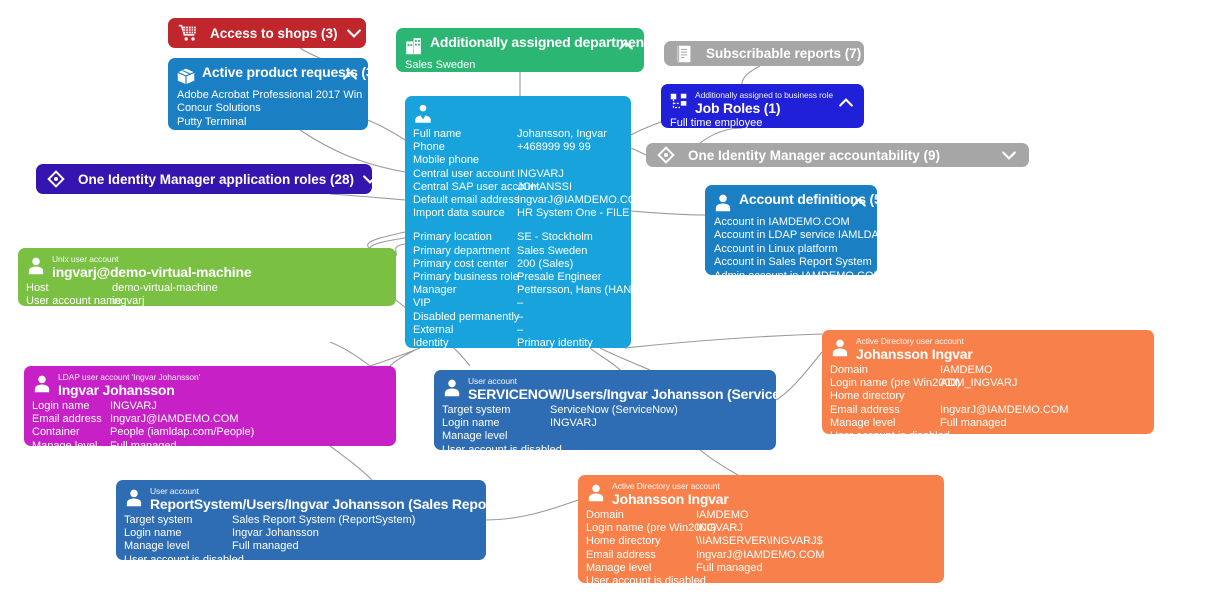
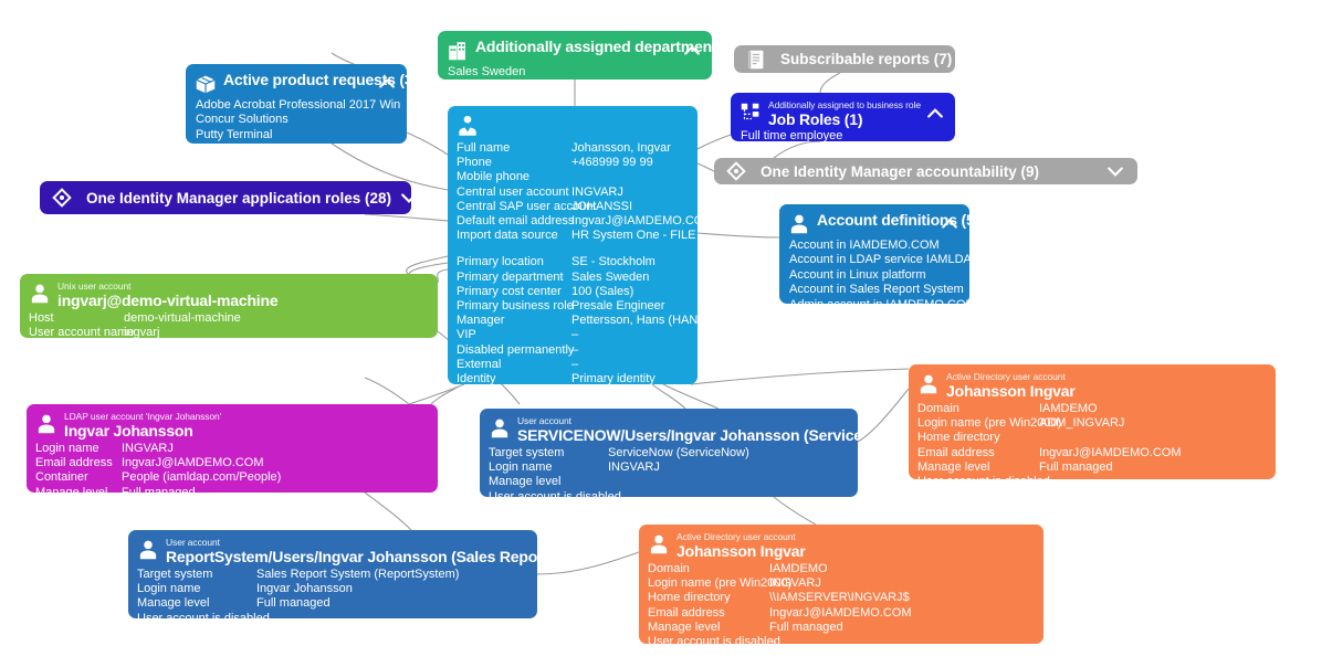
- Access to shops (3)
  Active product reque (
  Adobe Acrobat Professional 2017 Win
  Concur Solutions
  Putty Terminal
  One Identity Manager application roles (28)
  Unix user account
  ingvarj@demo-virtual-machine
  Host
  demo-virtual-machine
  User account nam
  ingvarj
  LDAP user account 'Ingvar Johansson'
  Ingvar Johansson
  Login name
  INGVARJ
  Email address
  IngvarJ@IAMDEMO.COM
  Container
  People (iamldap.com/People)
  Manage level
  Full managed
  Full name
  Johansson, Ingvar
  Phone
  +468999 99 99
  Mobile phone
  Central user account
  INGVARJ
  Central SAP user acc
  JOHANSSI
  Default email address
  IngvarJ@IAMDEMO.C
  Import data source
  HR System One - FILE
  Primary location
  SE - Stockholm
  Primary department
  Sales Sweden
  Primary cost center
- 200 (Sales)
+ 100 (Sales)
  Primary business role
  Presale Engineer
  Manager
  Pettersson, Hans (HAN
  VIP
  –
  Disabled permanently
  –
  External
  –
  Identity
  Primary identity
  Additionally assigned departn
  Sales Sweden
  Subscribable reports (7)
  Additionally assigned to business role
  Job Roles (1)
  Full time employee
  One Identity Manager accountability (9)
  Account definitio (
  Account in IAMDEMO.COM
  Account in LDAP service IAMLDA
  Account in Linux platform
  Account in Sales Report System
  User account
  SERVICENOW/Users/Ingvar Johansson (Servic
  Target system
  ServiceNow (ServiceNow)
  Login name
  INGVARJ
  Manage level
  User account is disabl
  –
  Active Directory user account
  Johansson Ingvar
  Domain
  IAMDEMO
  Login name (pre Win2
  ADM_INGVARJ
  Home directory
  Email address
  IngvarJ@IAMDEMO.COM
  Manage level
  Full managed
  User account
  ReportSystem/Users/Ingvar Johansson (Sales Repo
  Target system
  Sales Report System (ReportSystem)
  Login name
  Ingvar Johansson
  Manage level
  Full managed
  User account is disabl
  –
  Active Directory user account
  Johansson Ingvar
  Domain
  IAMDEMO
  Login name (pre Win2
  INGVARJ
  Home directory
  \\IAMSERVER\INGVARJ$
  Email address
  IngvarJ@IAMDEMO.COM
  Manage level
  Full managed
  User account is disabl
  –
